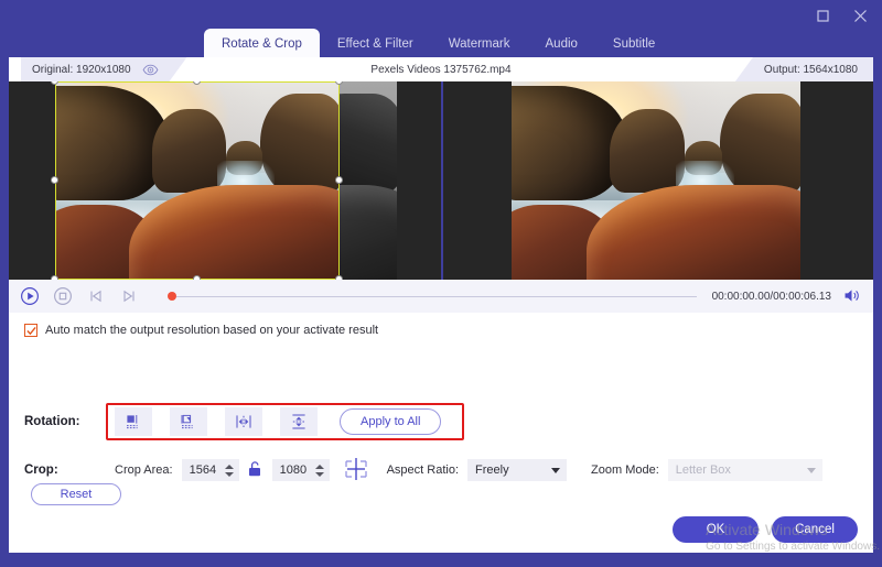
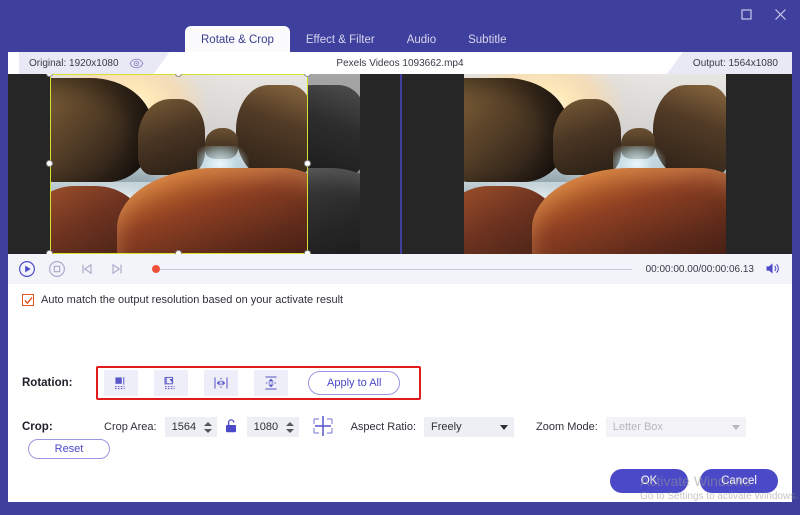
  Rotate & Crop
  Effect & Filter
- Watermark
  Audio
  Subtitle
- Pexels Videos 1375762.mp4
+ Pexels Videos 1093662.mp4
  Original: 1920x1080
  Output: 1564x1080
  00:00:00.00/00:00:06.13
  Auto match the output resolution based on your activate result
  Rotation:
  Apply to All
  Crop:
  Crop Area:
  1564
  1080
  Aspect Ratio:
  Freely
  Zoom Mode:
  Letter Box
  Reset
  OK
  Cancel
  Activate Windows
  Go to Settings to activate Windows.
